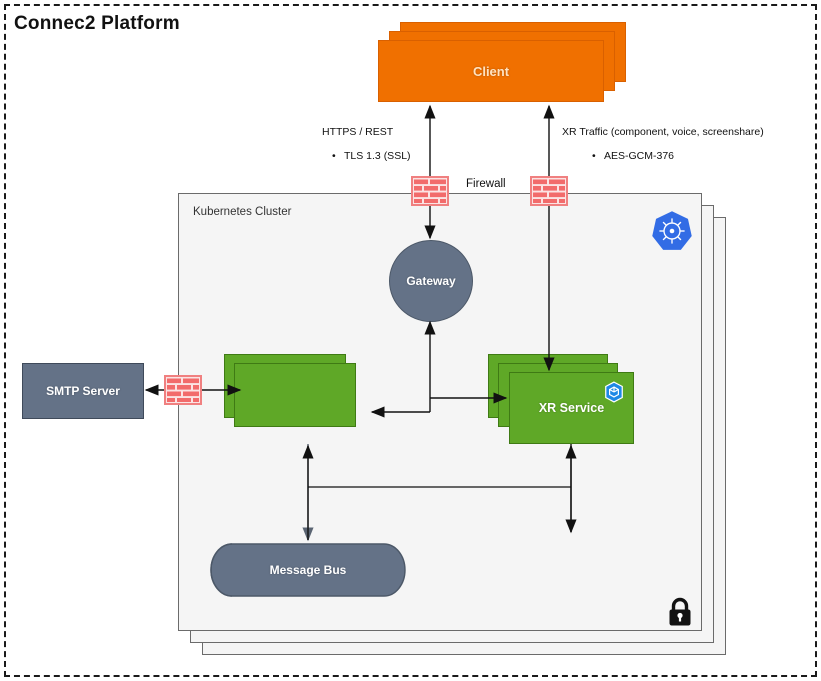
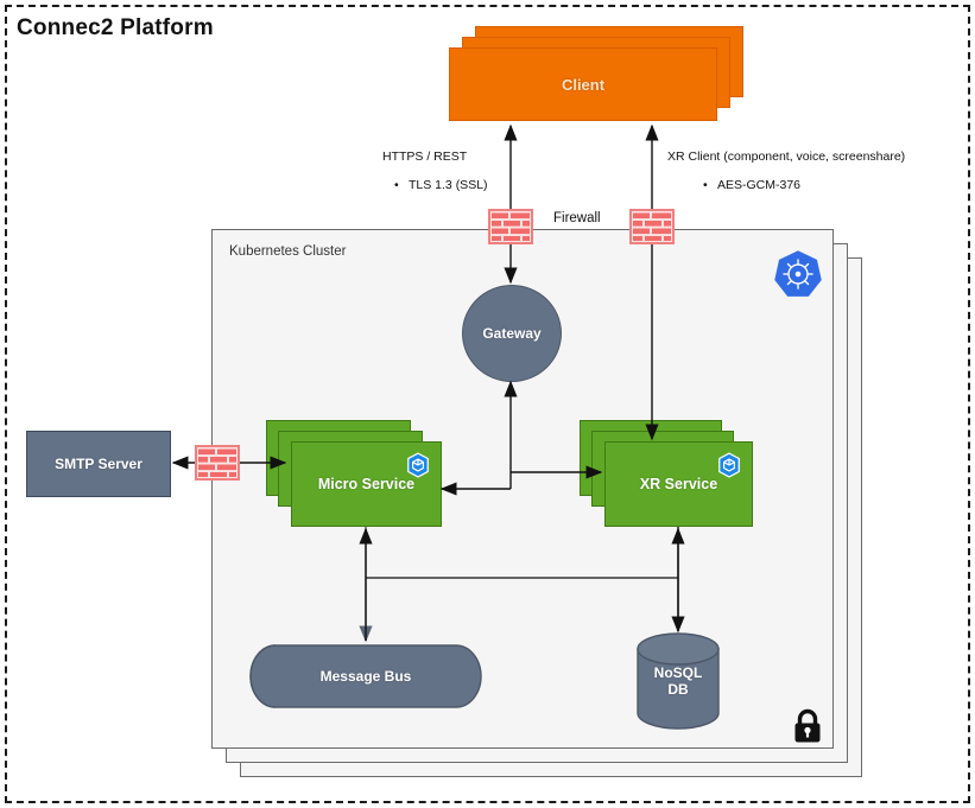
  Connec2 Platform
  Client
  Kubernetes Cluster
  Gateway
+ Micro Service
  XR Service
  SMTP Server
  Message Bus
+ NoSQL
+ DB
  Firewall
  HTTPS / REST
  • TLS 1.3 (SSL)
- XR Traffic (component, voice, screenshare)
+ XR Client (component, voice, screenshare)
  • AES-GCM-376
